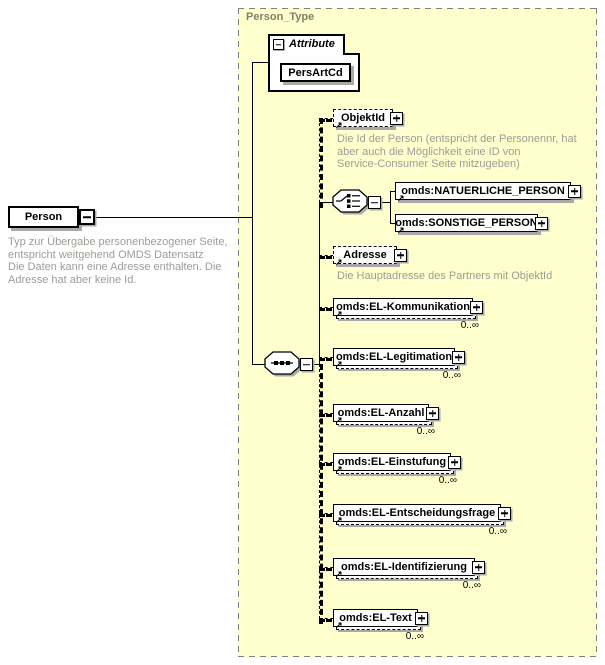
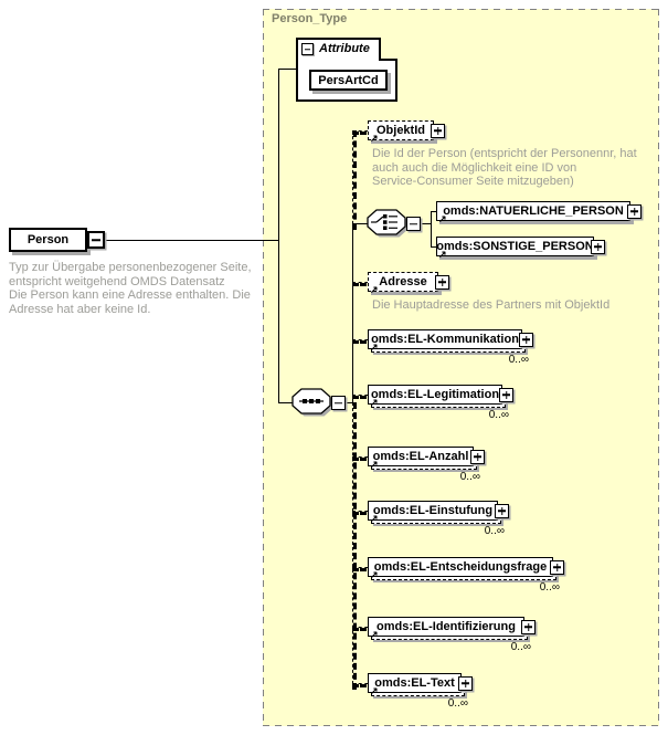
  Person_Type
  Person
  Typ zur Übergabe personenbezogener Seite,
  entspricht weitgehend OMDS Datensatz
- Die Daten kann eine Adresse enthalten. Die
+ Die Person kann eine Adresse enthalten. Die
  Adresse hat aber keine Id.
  Attribute
  PersArtCd
  ↗
  ObjektId
  Die Id der Person (entspricht der Personennr, hat
- aber auch die Möglichkeit eine ID von
+ auch auch die Möglichkeit eine ID von
  Service-Consumer Seite mitzugeben)
  ↗
  omds:NATUERLICHE_PERSON
  ↗
  omds:SONSTIGE_PERSON
  ↗
  Adresse
  Die Hauptadresse des Partners mit ObjektId
  ↗
  omds:EL-Kommunikation
  0..∞
  ↗
  omds:EL-Legitimation
  0..∞
  ↗
  omds:EL-Anzahl
  0..∞
  ↗
  omds:EL-Einstufung
  0..∞
  ↗
  omds:EL-Entscheidungsfrage
  0..∞
  ↗
  omds:EL-Identifizierung
  0..∞
  ↗
  omds:EL-Text
  0..∞
